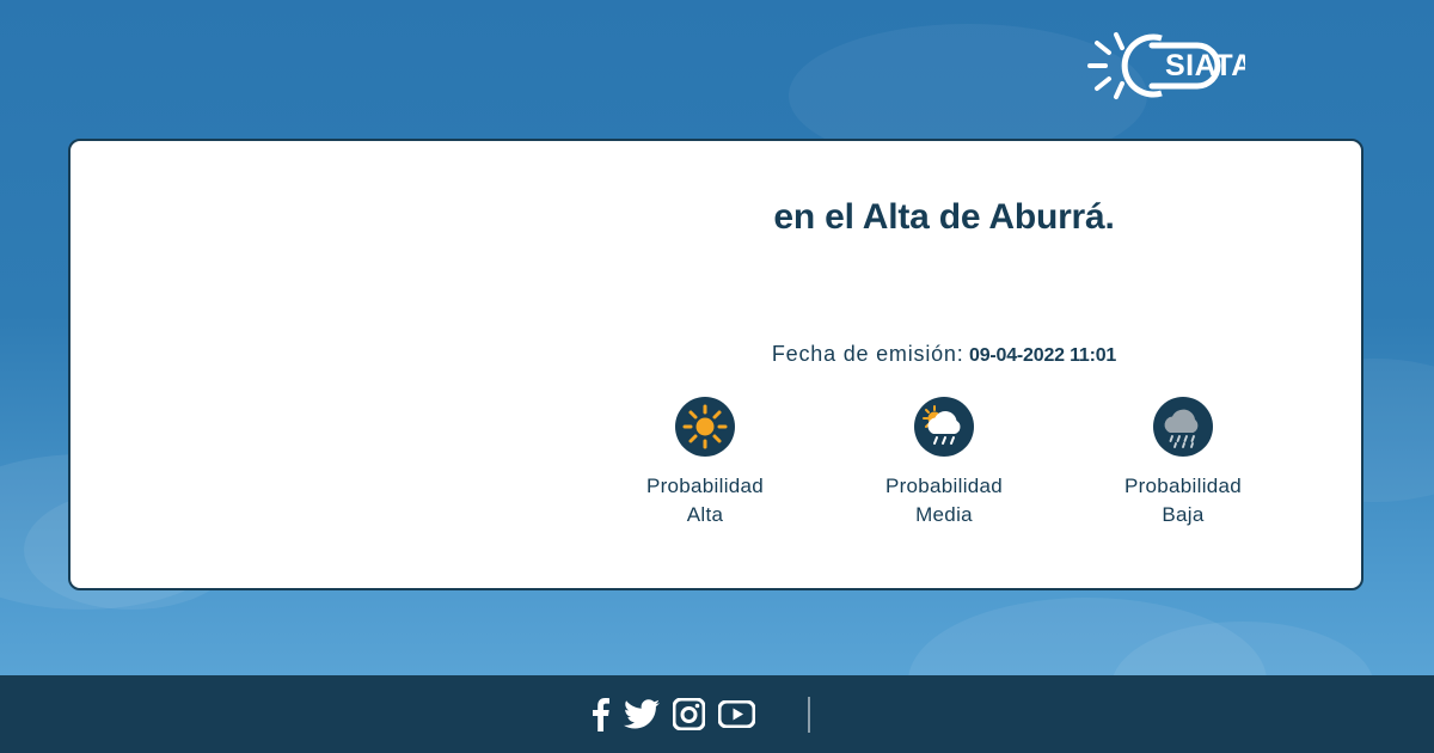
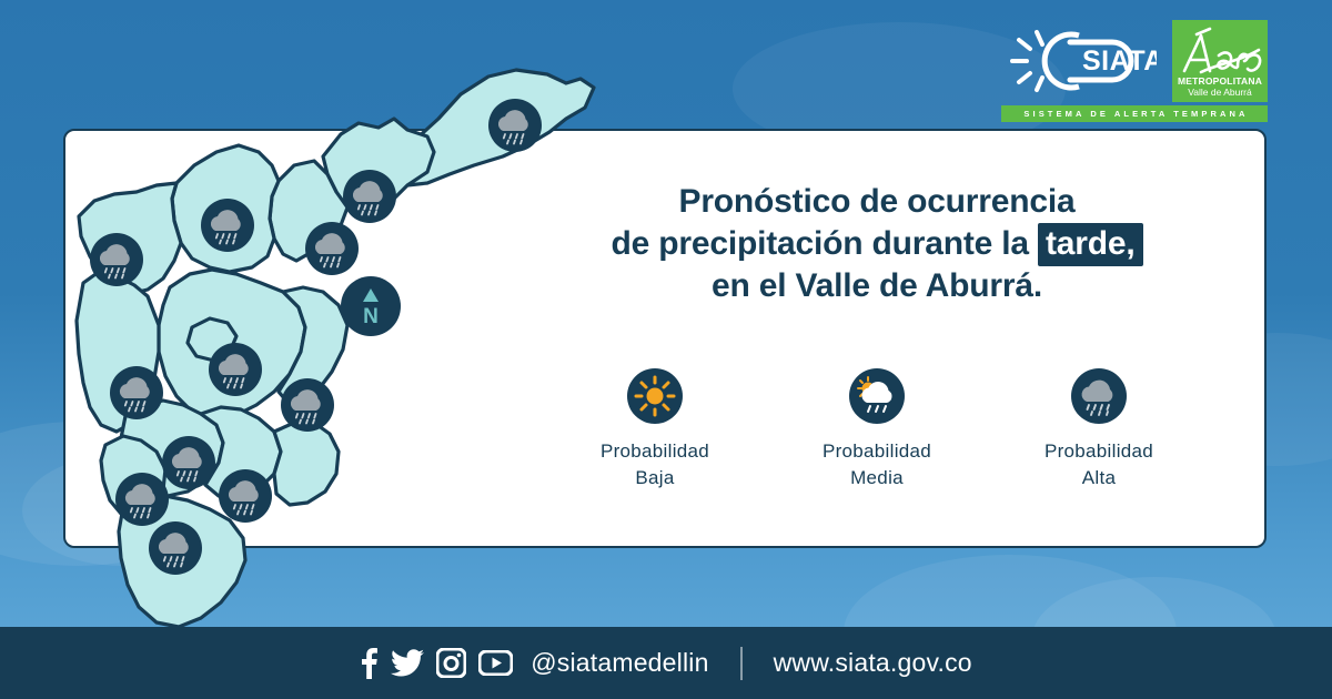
  SIATA
+ METROPOLITANA
+ Valle de Aburrá
+ SISTEMA DE ALERTA TEMPRANA
+ N
+ Pronóstico de ocurrencia
+ de precipitación durante la tarde,
- en el Alta de Aburrá.
+ en el Valle de Aburrá.
- Fecha de emisión: 09-04-2022 11:01
  Probabilidad
- Alta
+ Baja
  Probabilidad
  Media
  Probabilidad
- Baja
+ Alta
+ @siatamedellin
+ www.siata.gov.co
